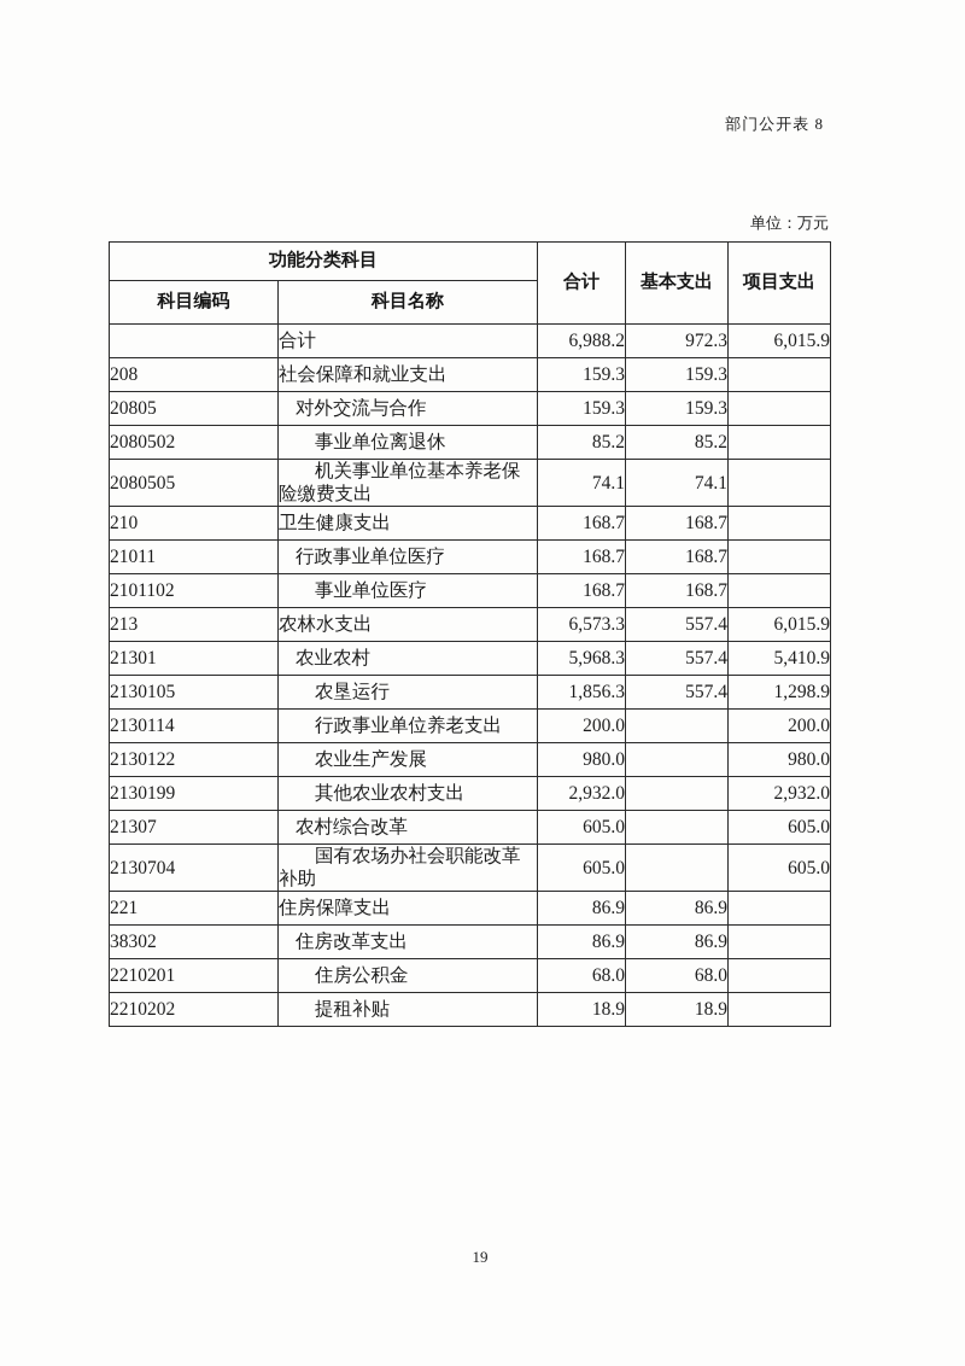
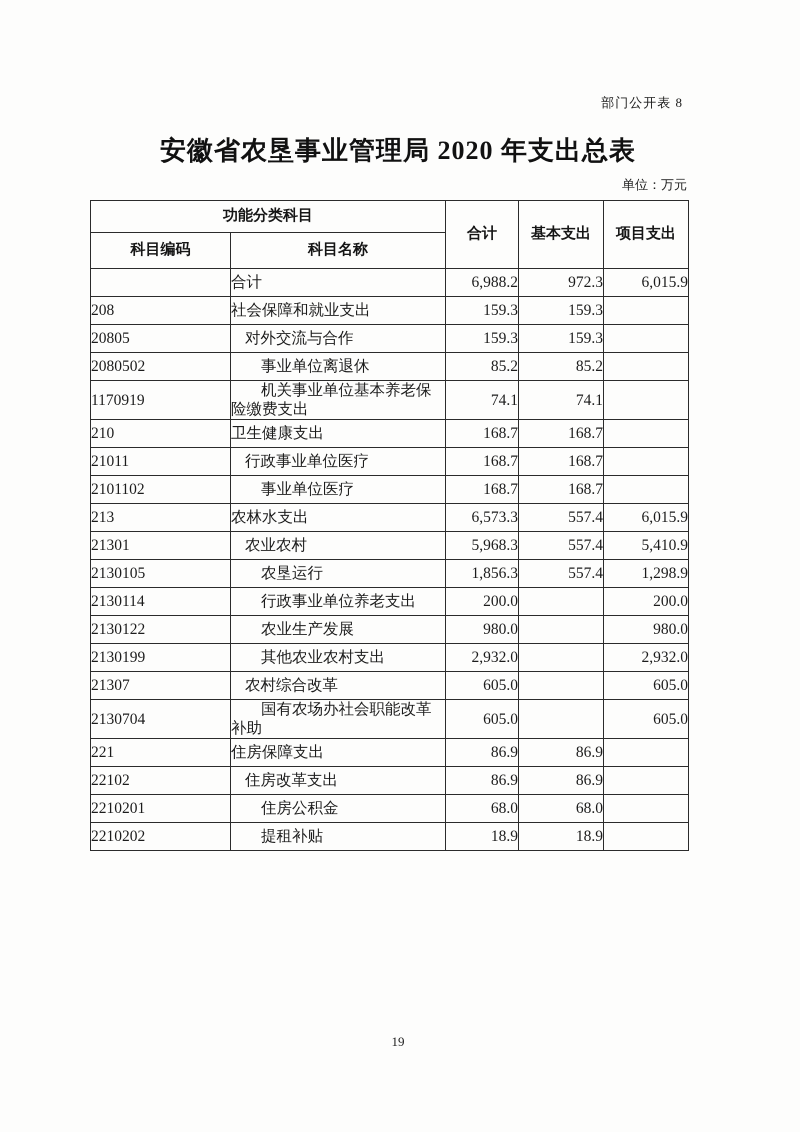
  部门公开表 8
+ 安徽省农垦事业管理局 2020 年支出总表
  单位：万元
  功能分类科目	合计	基本支出	项目支出
  科目编码	科目名称
  	合计	6,988.2	972.3	6,015.9
  208	社会保障和就业支出	159.3	159.3
  20805	对外交流与合作	159.3	159.3
  2080502	事业单位离退休	85.2	85.2
- 2080505	机关事业单位基本养老保险缴费支出	74.1	74.1
+ 1170919	机关事业单位基本养老保险缴费支出	74.1	74.1
  210	卫生健康支出	168.7	168.7
  21011	行政事业单位医疗	168.7	168.7
  2101102	事业单位医疗	168.7	168.7
  213	农林水支出	6,573.3	557.4	6,015.9
  21301	农业农村	5,968.3	557.4	5,410.9
  2130105	农垦运行	1,856.3	557.4	1,298.9
  2130114	行政事业单位养老支出	200.0		200.0
  2130122	农业生产发展	980.0		980.0
  2130199	其他农业农村支出	2,932.0		2,932.0
  21307	农村综合改革	605.0		605.0
  2130704	国有农场办社会职能改革补助	605.0		605.0
  221	住房保障支出	86.9	86.9
- 38302	住房改革支出	86.9	86.9
+ 22102	住房改革支出	86.9	86.9
  2210201	住房公积金	68.0	68.0
  2210202	提租补贴	18.9	18.9
  19
